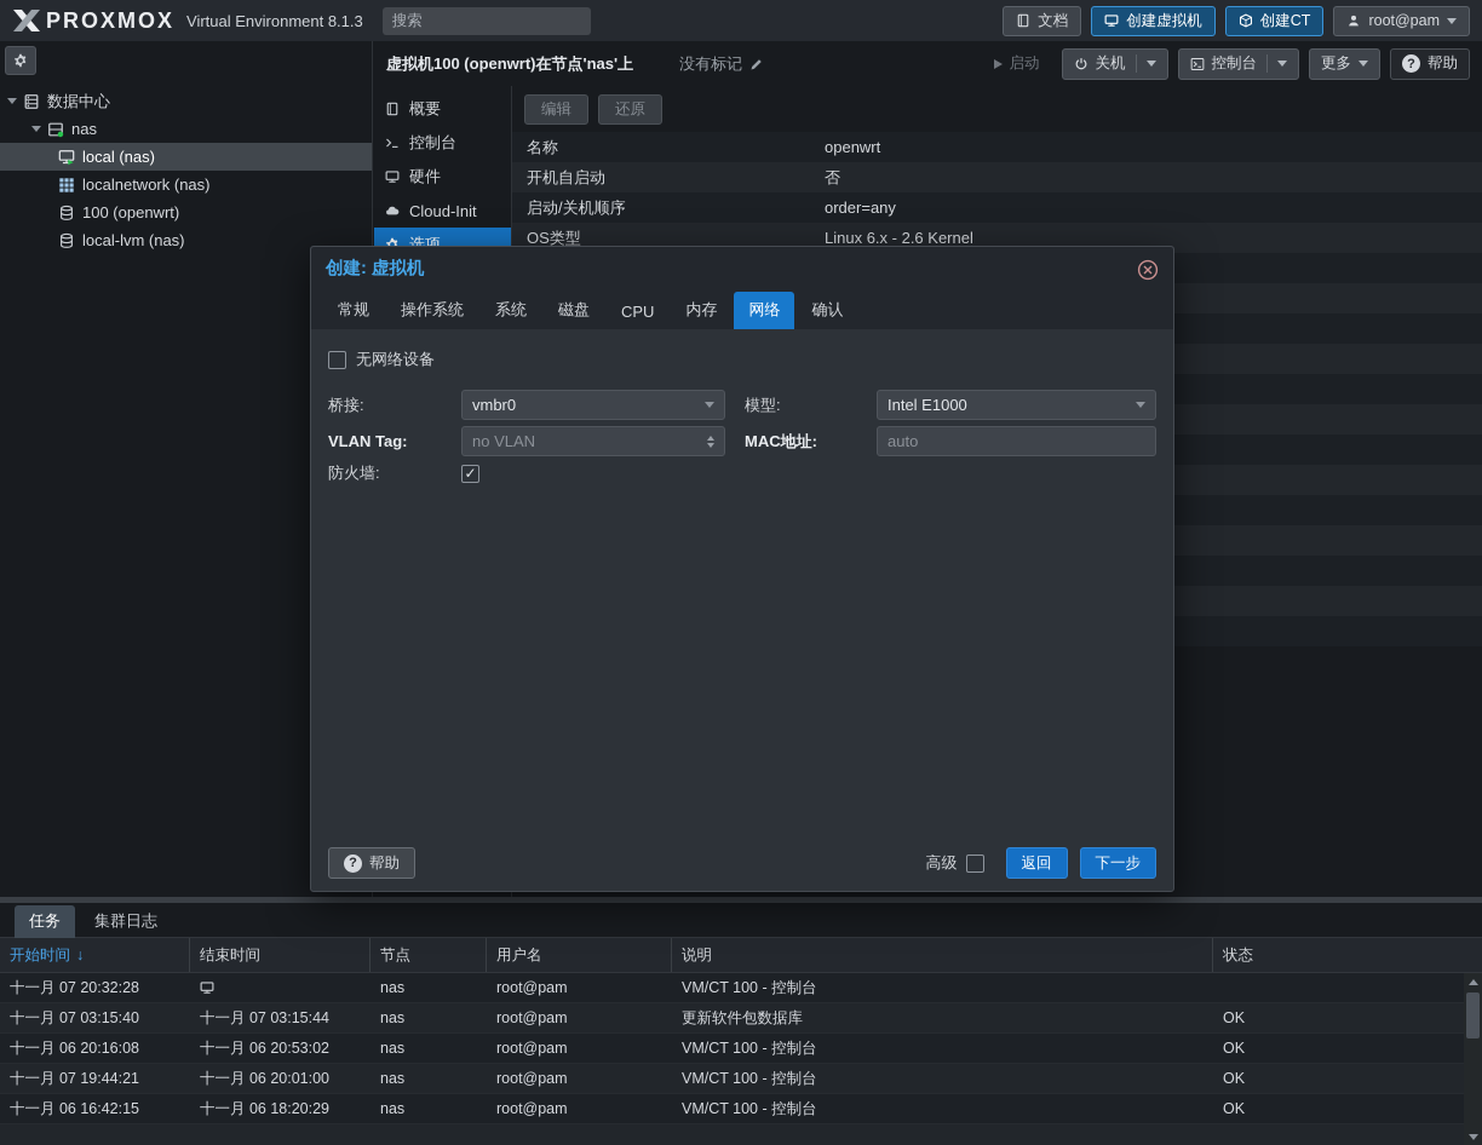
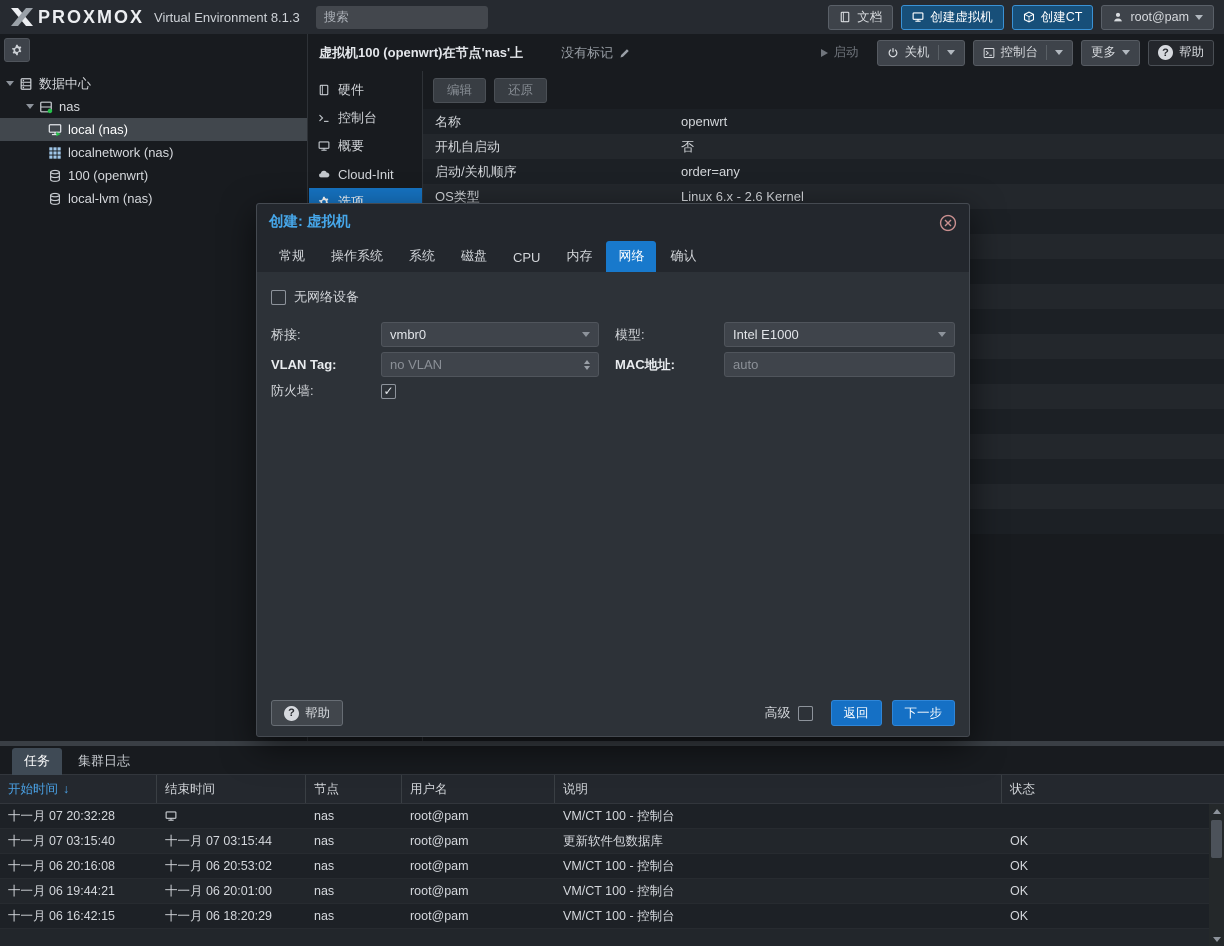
  PROXMOX
  Virtual Environment 8.1.3
  搜索
  文档
  创建虚拟机
  创建CT
  root@pam
  数据中心
  nas
  local (nas)
  localnetwork (nas)
  100 (openwrt)
  local-lvm (nas)
  虚拟机100 (openwrt)在节点'nas'上
  没有标记
  启动
  关机
  控制台
  更多
  ?
  帮助
- 概要
+ 硬件
  控制台
- 硬件
+ 概要
  Cloud-Init
  选项
  编辑
  还原
  名称
  openwrt
  开机自启动
  否
  启动/关机顺序
  order=any
  OS类型
  Linux 6.x - 2.6 Kernel
  创建: 虚拟机
  常规
  操作系统
  系统
  磁盘
  CPU
  内存
  网络
  确认
  无网络设备
  桥接:
  vmbr0
  模型:
  Intel E1000
  VLAN Tag:
  no VLAN
  MAC地址:
  auto
  防火墙:
  ✓
  ?
  帮助
  高级
  返回
  下一步
  任务
  集群日志
  开始时间
  ↓
  结束时间
  节点
  用户名
  说明
  状态
  十一月 07 20:32:28
  nas
  root@pam
  VM/CT 100 - 控制台
  十一月 07 03:15:40
  十一月 07 03:15:44
  nas
  root@pam
  更新软件包数据库
  OK
  十一月 06 20:16:08
  十一月 06 20:53:02
  nas
  root@pam
  VM/CT 100 - 控制台
  OK
- 十一月 07 19:44:21
+ 十一月 06 19:44:21
  十一月 06 20:01:00
  nas
  root@pam
  VM/CT 100 - 控制台
  OK
  十一月 06 16:42:15
  十一月 06 18:20:29
  nas
  root@pam
  VM/CT 100 - 控制台
  OK
